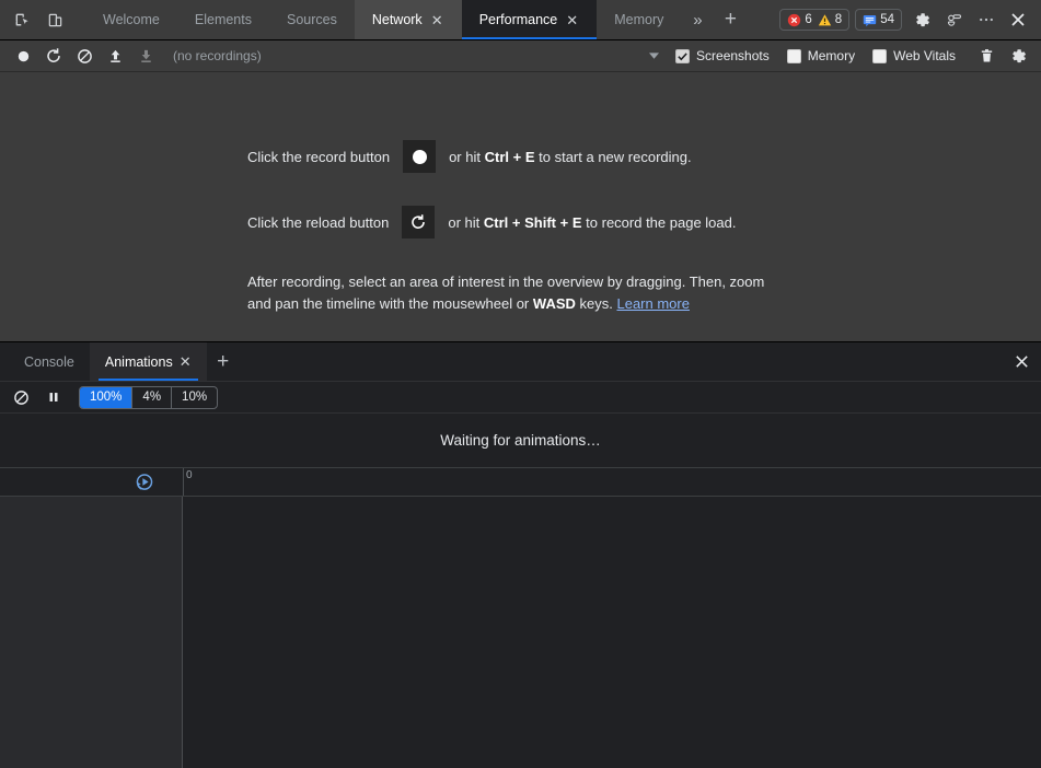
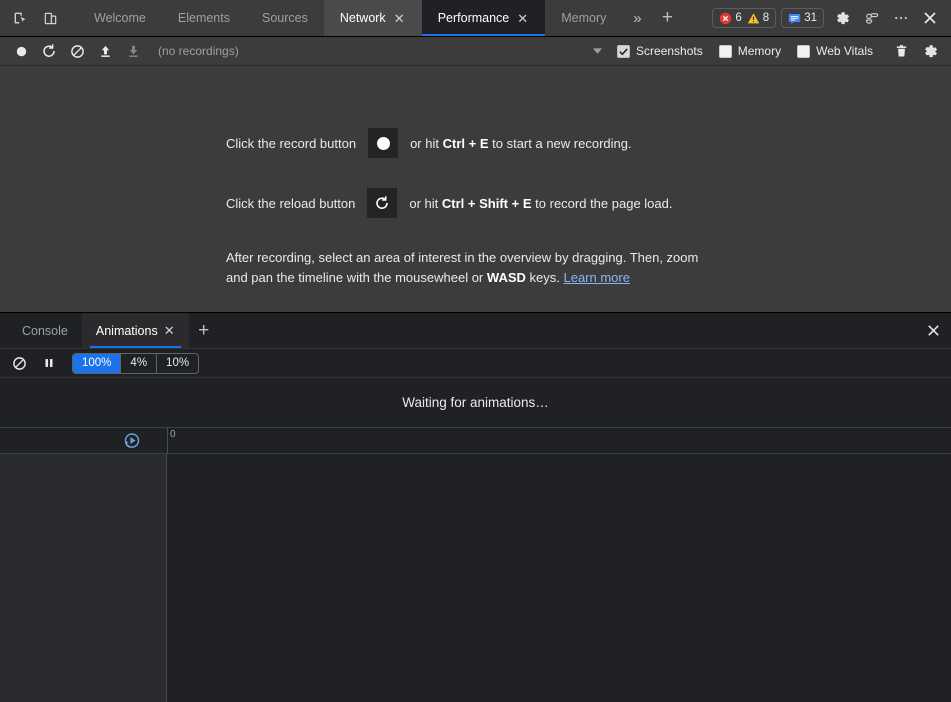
  Welcome
  Elements
  Sources
  Network
  ✕
  Performance
  ✕
  Memory
  »
  +
  6
  8
- 54
+ 31
  (no recordings)
  Screenshots
  Memory
  Web Vitals
  Click the record button
  or hit
  Ctrl
  +
  E
  to start a new recording.
  Click the reload button
  or hit
  Ctrl
  +
  Shift
  +
  E
  to record the page load.
  After recording, select an area of interest in the overview by dragging. Then, zoom and pan the timeline with the mousewheel or WASD keys. Learn more
  Console
  Animations
  ✕
  +
  100%
  4%
  10%
  Waiting for animations…
  0
